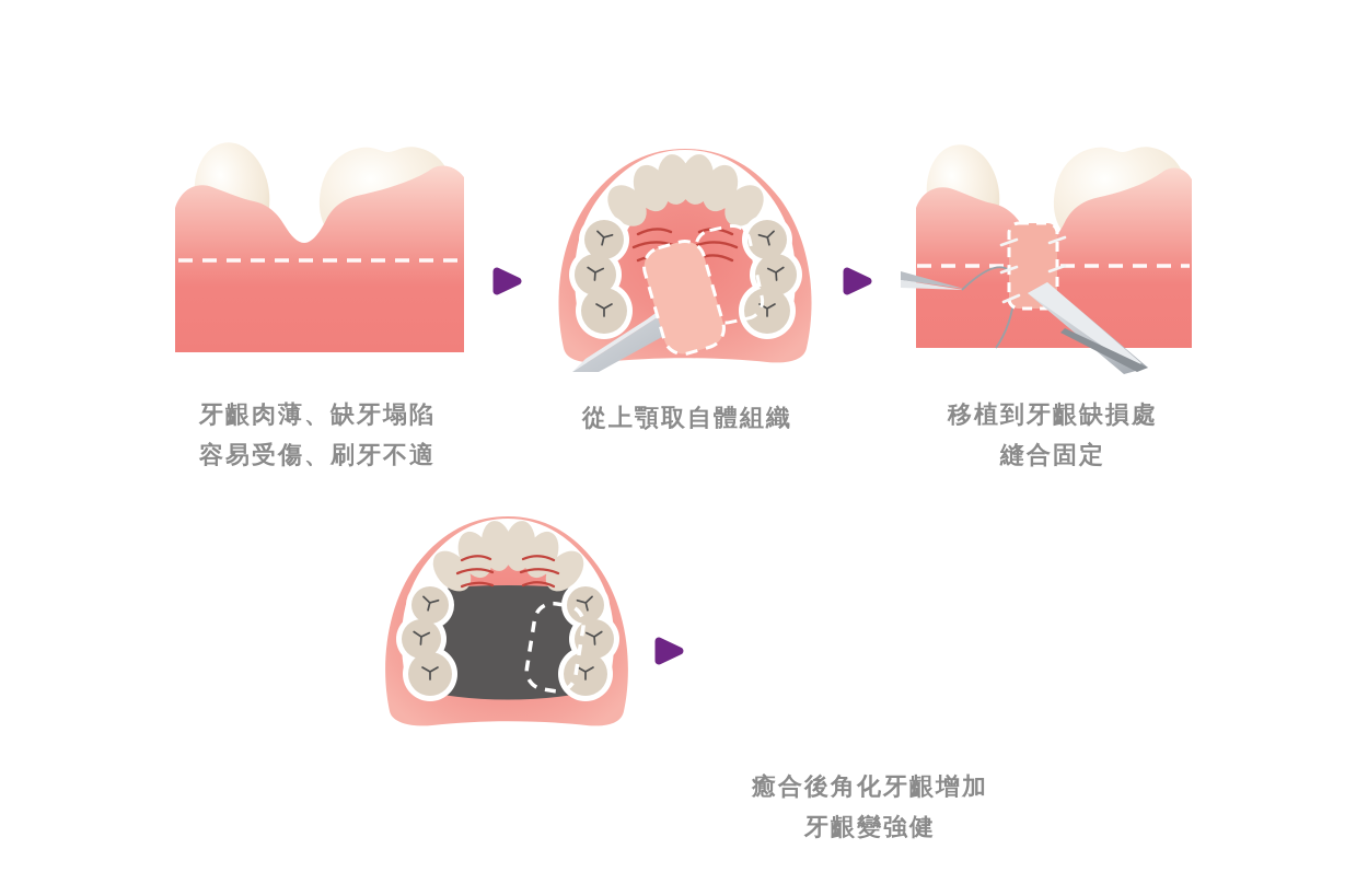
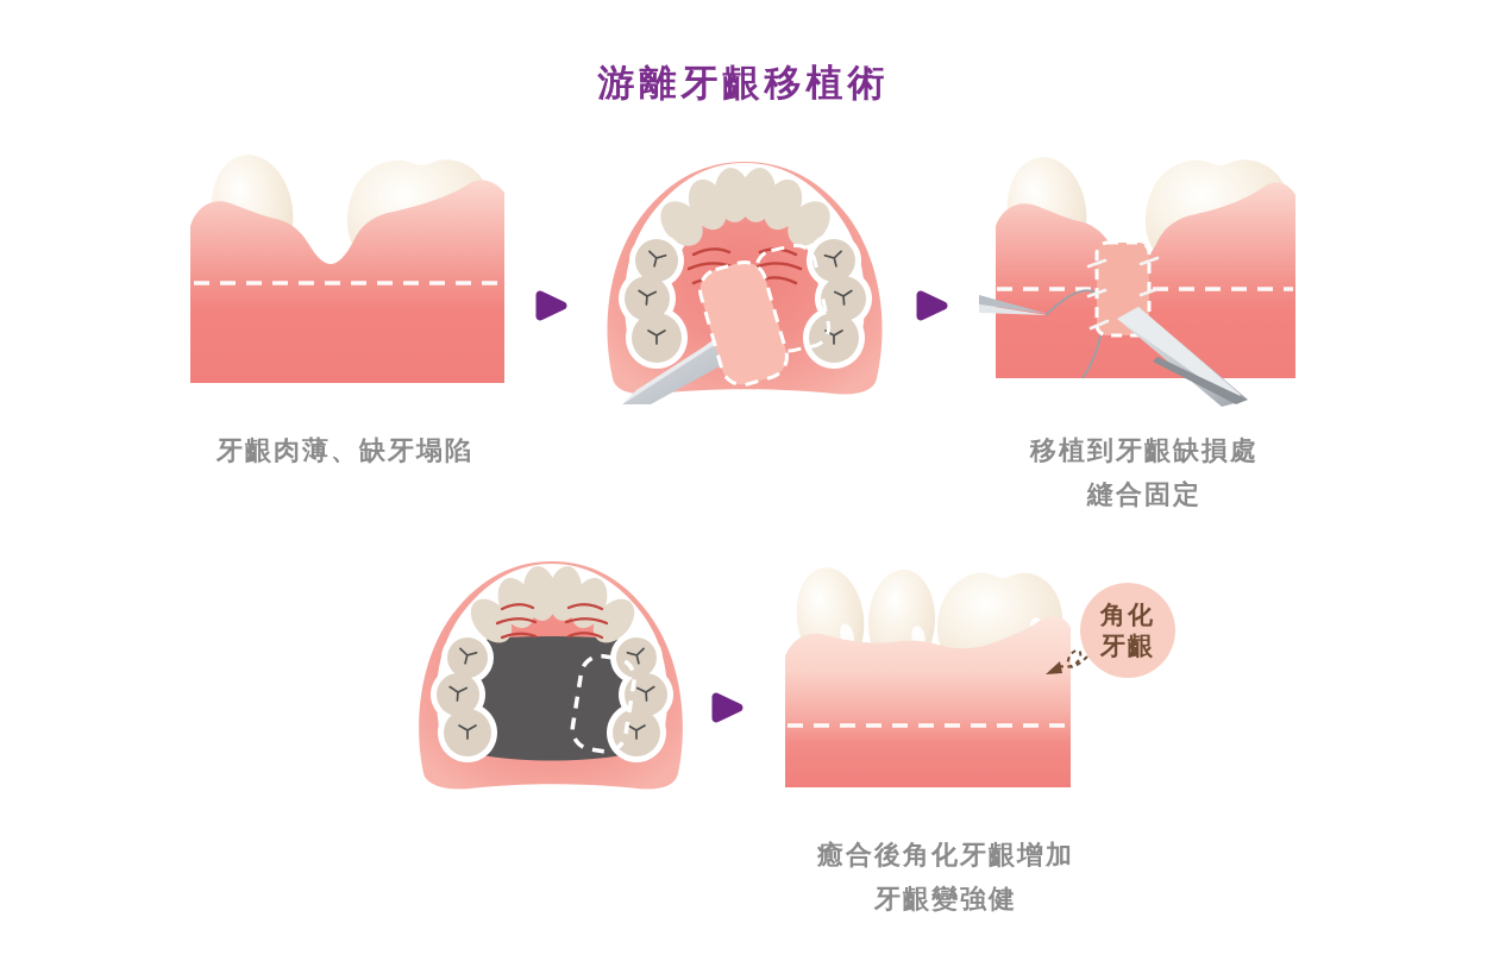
+ 游離牙齦移植術
  牙齦肉薄、缺牙塌陷
- 容易受傷、刷牙不適
- 從上顎取自體組織
  移植到牙齦缺損處
  縫合固定
+ 角化
+ 牙齦
  癒合後角化牙齦增加
  牙齦變強健
